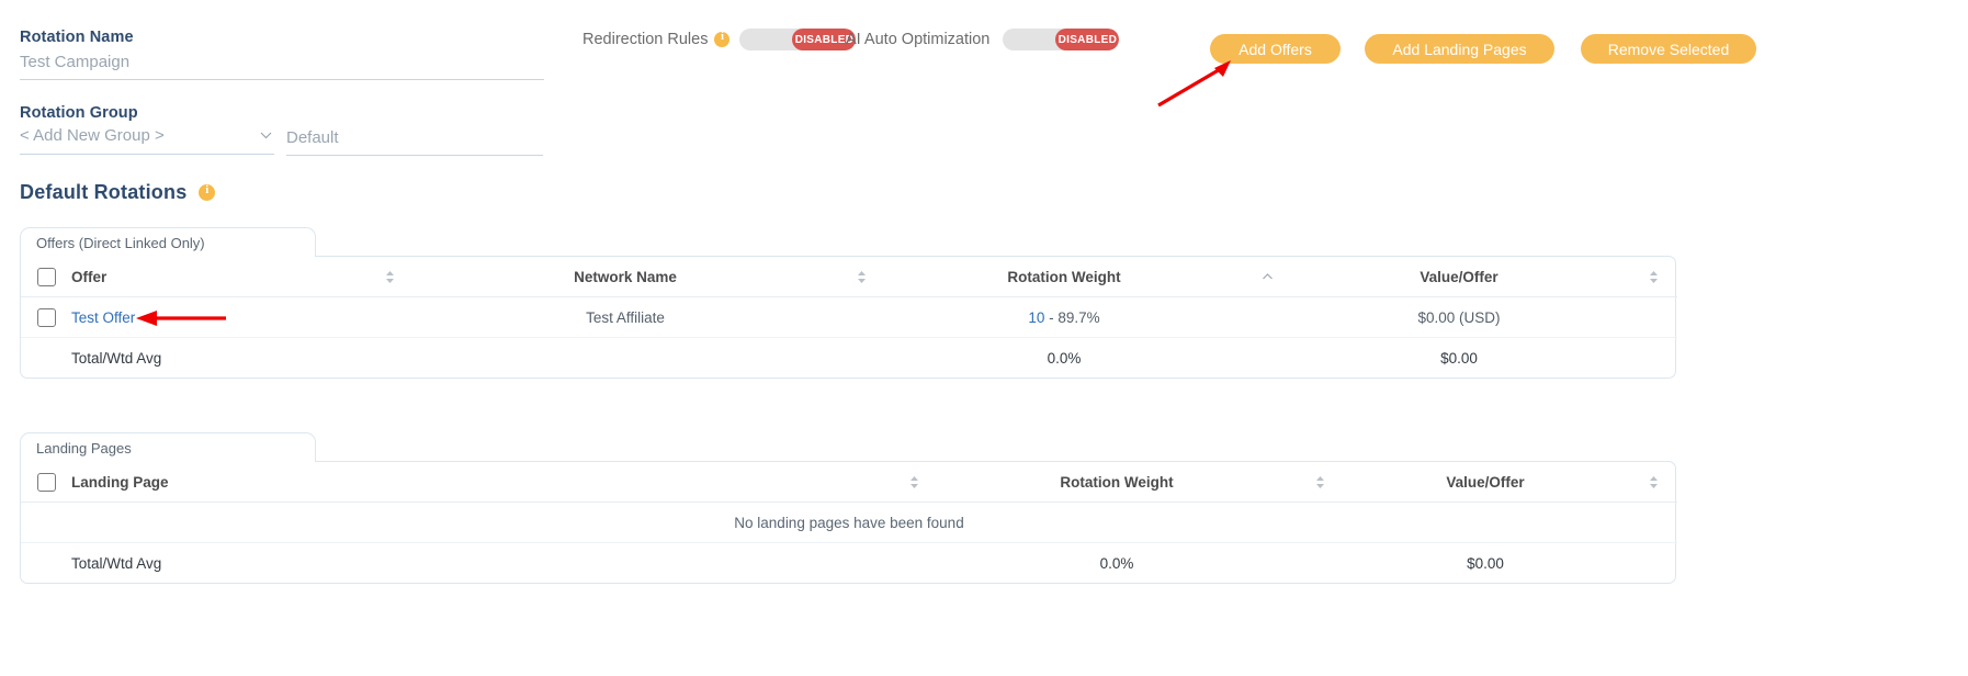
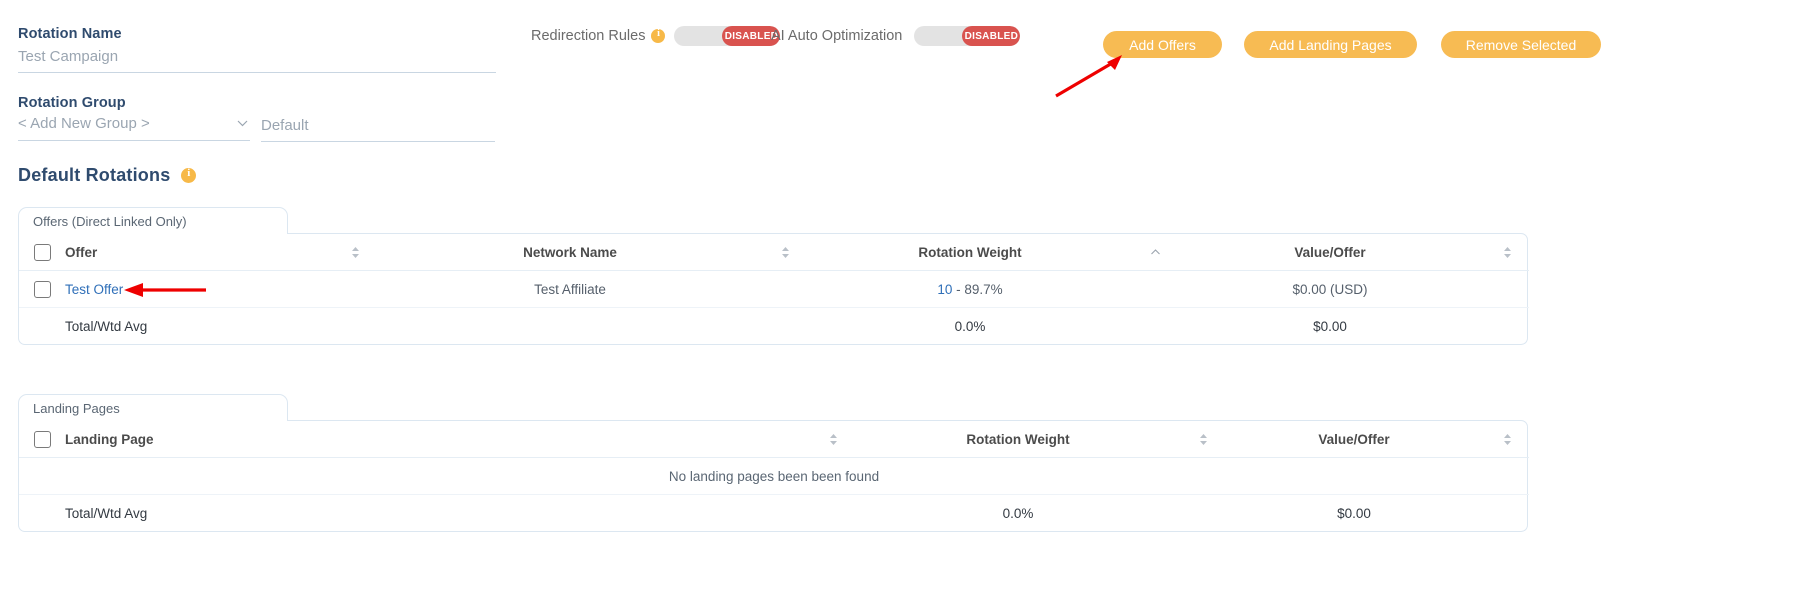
  Rotation Name
  Test Campaign
  Rotation Group
  < Add New Group >
  Default
  Redirection Rules
  DISABLED
  AI Auto Optimization
  DISABLED
  Add Offers
  Add Landing Pages
  Remove Selected
  Default Rotations
  Offers (Direct Linked Only)
  	Offer		Network Name		Rotation Weight		Value/Offer
  	Test Offer		Test Affiliate		10 - 89.7%		$0.00 (USD)
  	Total/Wtd Avg				0.0%		$0.00
  Landing Pages
  	Landing Page		Rotation Weight		Value/Offer
- No landing pages have been found
+ No landing pages been been found
  	Total/Wtd Avg		0.0%		$0.00
